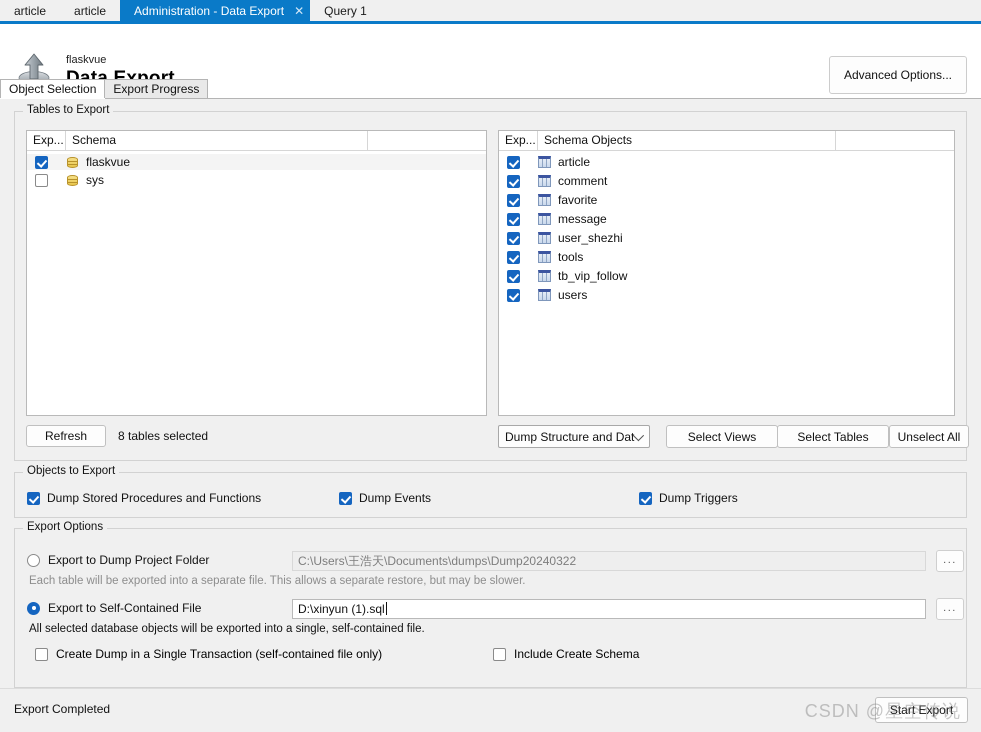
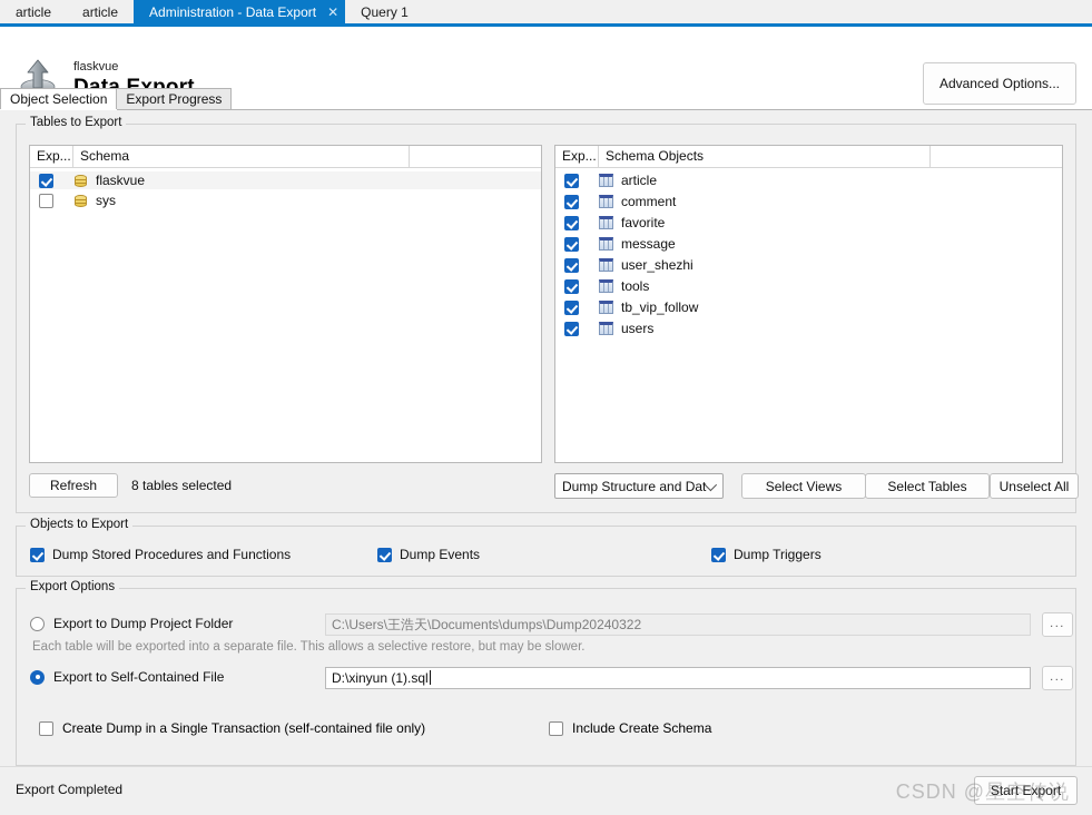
  article
  article
  Administration - Data Export
  ✕
  Query 1
  flaskvue
  Advanced Options...
  Object Selection
  Export Progress
  Tables to Export
  Exp...
  Schema
  flaskvue
  sys
  Exp...
  Schema Objects
  article
  comment
  favorite
  message
  user_shezhi
  tools
  tb_vip_follow
  users
  Refresh
  8 tables selected
  Dump Structure and Dat
  Select Views
  Select Tables
  Unselect All
  Objects to Export
  Dump Stored Procedures and Functions
  Dump Events
  Dump Triggers
  Export Options
  Export to Dump Project Folder
  C:\Users\王浩天\Documents\dumps\Dump20240322
  ...
- Each table will be exported into a separate file. This allows a separate restore, but may be slower.
+ Each table will be exported into a separate file. This allows a selective restore, but may be slower.
  Export to Self-Contained File
  D:\xinyun (1).sql
  ...
- All selected database objects will be exported into a single, self-contained file.
  Create Dump in a Single Transaction (self-contained file only)
  Include Create Schema
  Export Completed
  Start Export
  CSDN @星空传说
